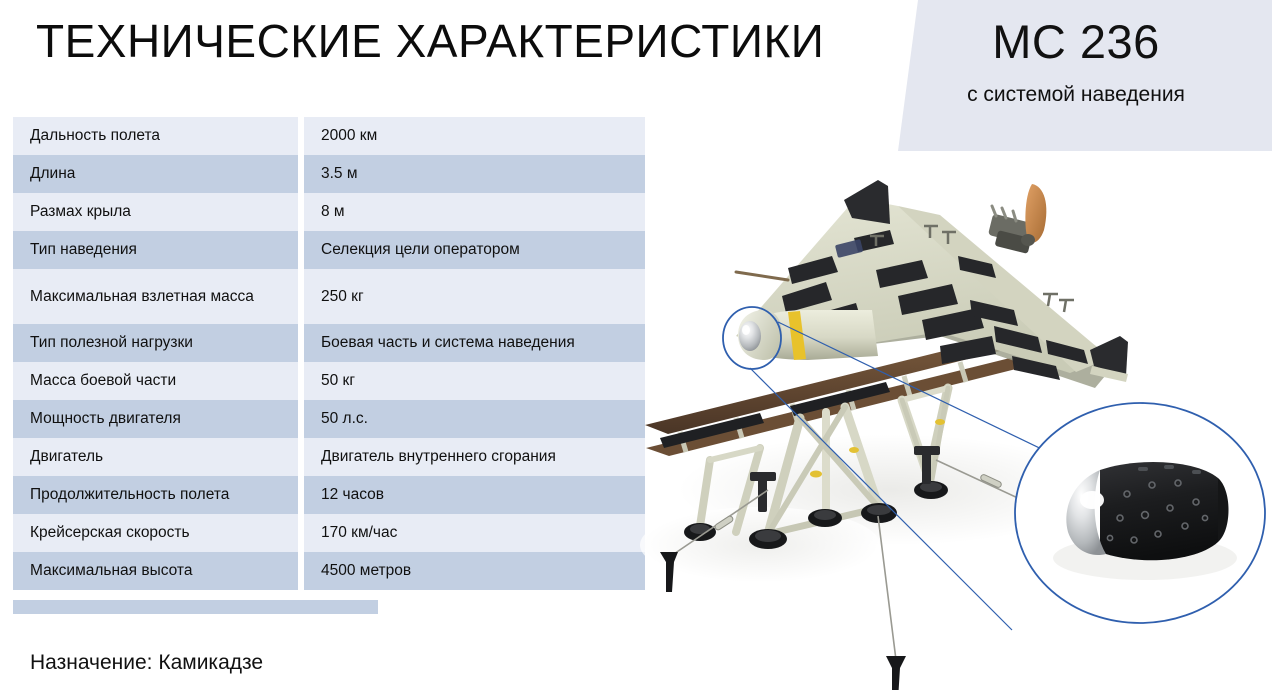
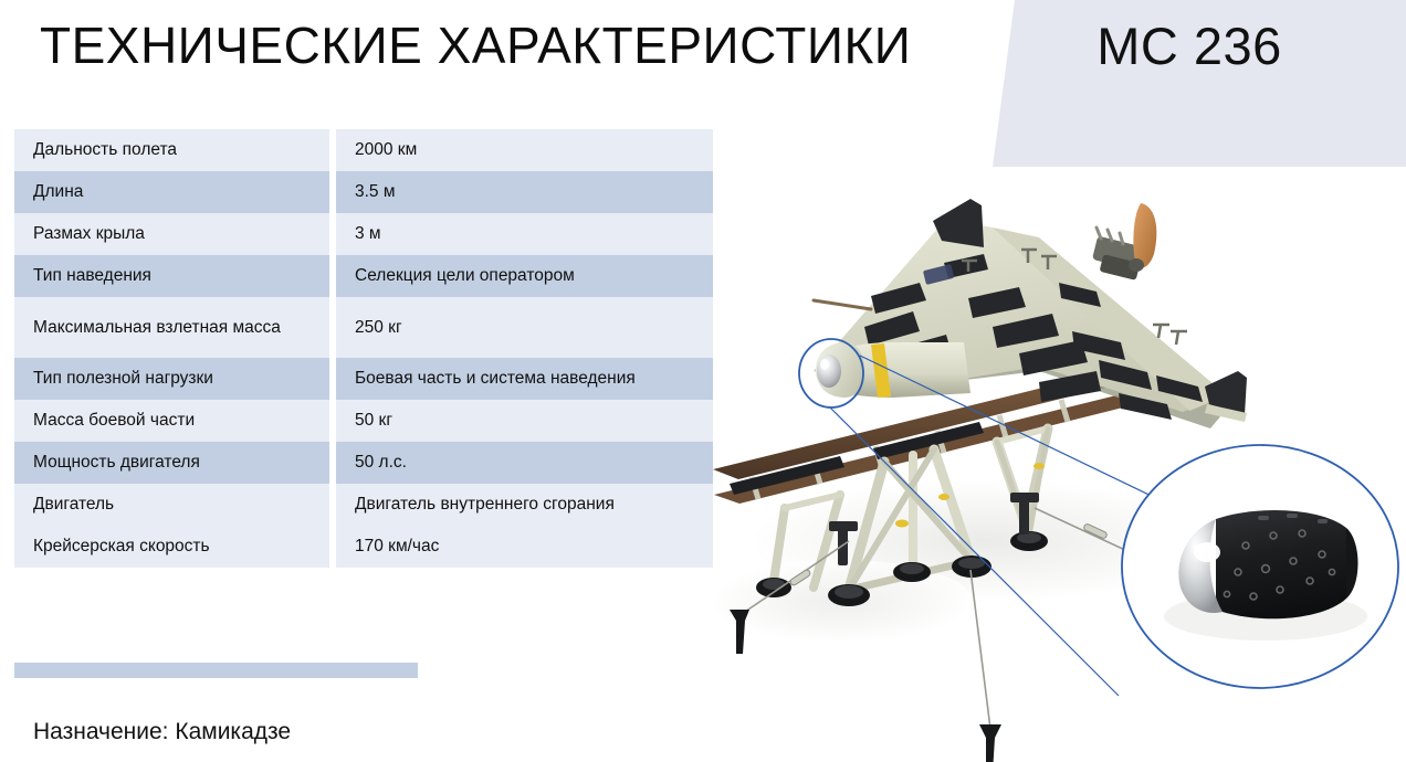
  ТЕХНИЧЕСКИЕ ХАРАКТЕРИСТИКИ
  MC 236
- с системой наведения
  Дальность полета	2000 км
  Длина	3.5 м
- Размах крыла	8 м
+ Размах крыла	3 м
  Тип наведения	Селекция цели оператором
  Максимальная взлетная масса	250 кг
  Тип полезной нагрузки	Боевая часть и система наведения
  Масса боевой части	50 кг
  Мощность двигателя	50 л.с.
  Двигатель	Двигатель внутреннего сгорания
- Продолжительность полета	12 часов
  Крейсерская скорость	170 км/час
- Максимальная высота	4500 метров
  Назначение: Камикадзе
